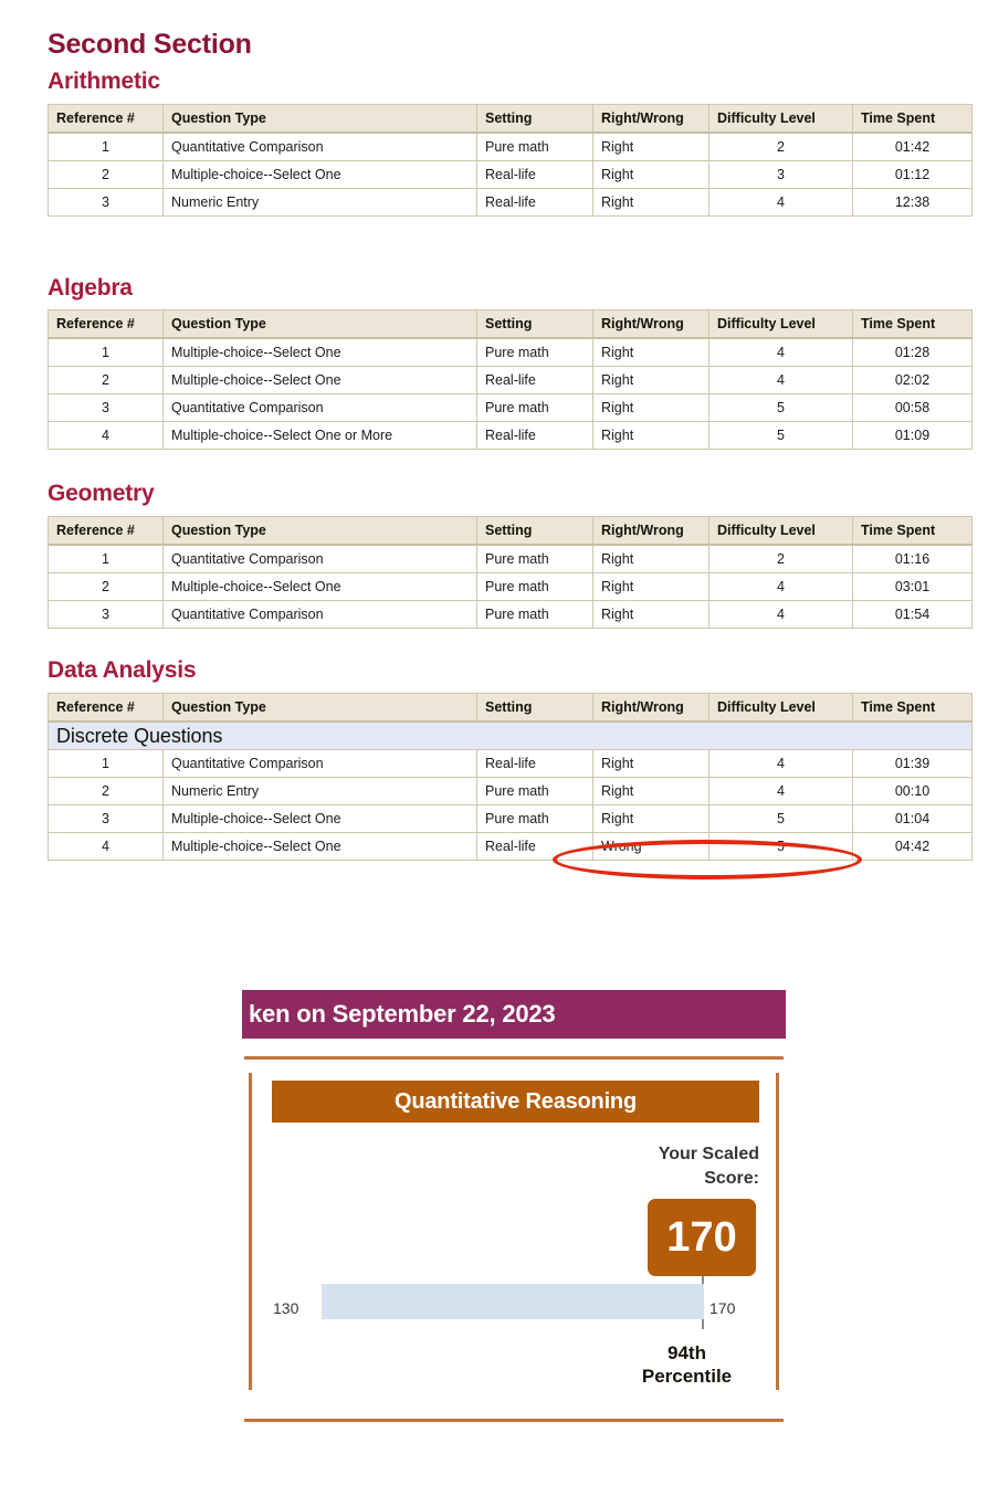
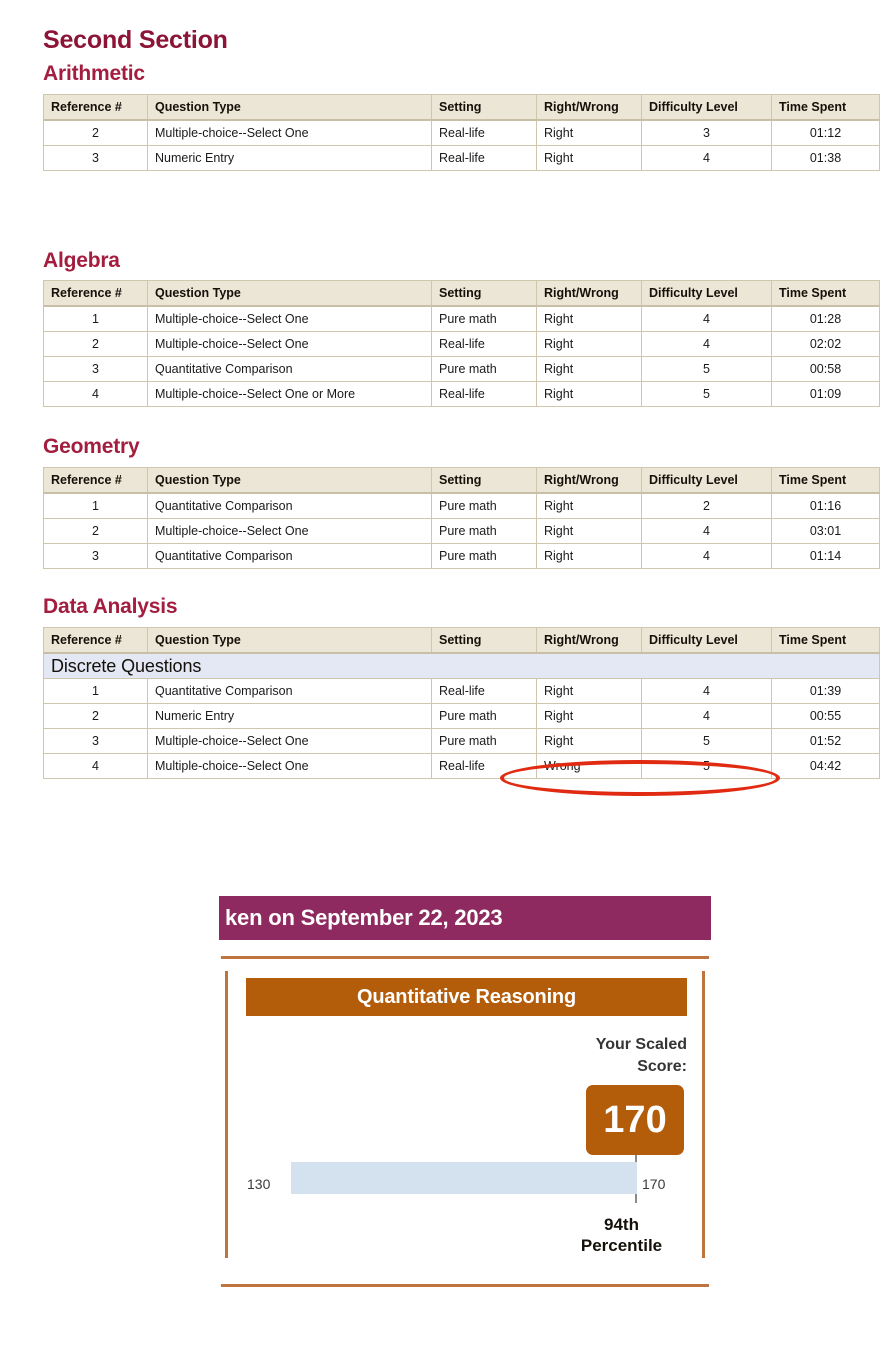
  Second Section
  Arithmetic
  Reference #	Question Type	Setting	Right/Wrong	Difficulty Level	Time Spent
- 1	Quantitative Comparison	Pure math	Right	2	01:42
  2	Multiple-choice--Select One	Real-life	Right	3	01:12
- 3	Numeric Entry	Real-life	Right	4	12:38
+ 3	Numeric Entry	Real-life	Right	4	01:38
  Algebra
  Reference #	Question Type	Setting	Right/Wrong	Difficulty Level	Time Spent
  1	Multiple-choice--Select One	Pure math	Right	4	01:28
  2	Multiple-choice--Select One	Real-life	Right	4	02:02
  3	Quantitative Comparison	Pure math	Right	5	00:58
  4	Multiple-choice--Select One or More	Real-life	Right	5	01:09
  Geometry
  Reference #	Question Type	Setting	Right/Wrong	Difficulty Level	Time Spent
  1	Quantitative Comparison	Pure math	Right	2	01:16
  2	Multiple-choice--Select One	Pure math	Right	4	03:01
- 3	Quantitative Comparison	Pure math	Right	4	01:54
+ 3	Quantitative Comparison	Pure math	Right	4	01:14
  Data Analysis
  Reference #	Question Type	Setting	Right/Wrong	Difficulty Level	Time Spent
  Discrete Questions
  1	Quantitative Comparison	Real-life	Right	4	01:39
- 2	Numeric Entry	Pure math	Right	4	00:10
+ 2	Numeric Entry	Pure math	Right	4	00:55
- 3	Multiple-choice--Select One	Pure math	Right	5	01:04
+ 3	Multiple-choice--Select One	Pure math	Right	5	01:52
  4	Multiple-choice--Select One	Real-life	Wrong	5	04:42
  ken on September 22, 2023
  Quantitative Reasoning
  Your Scaled
  Score:
  170
  130
  170
  94th
  Percentile
